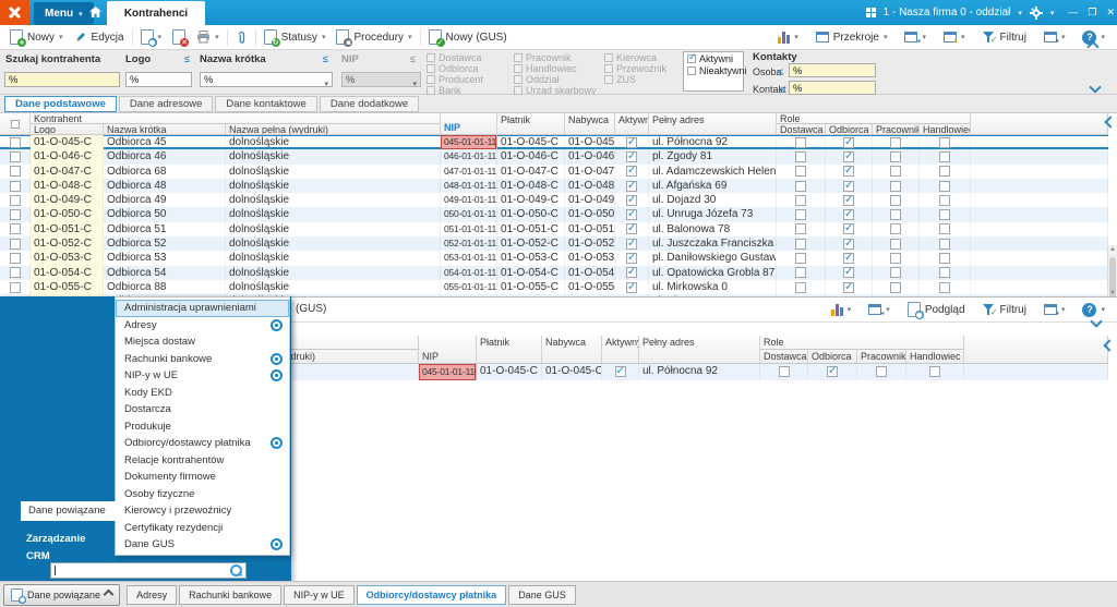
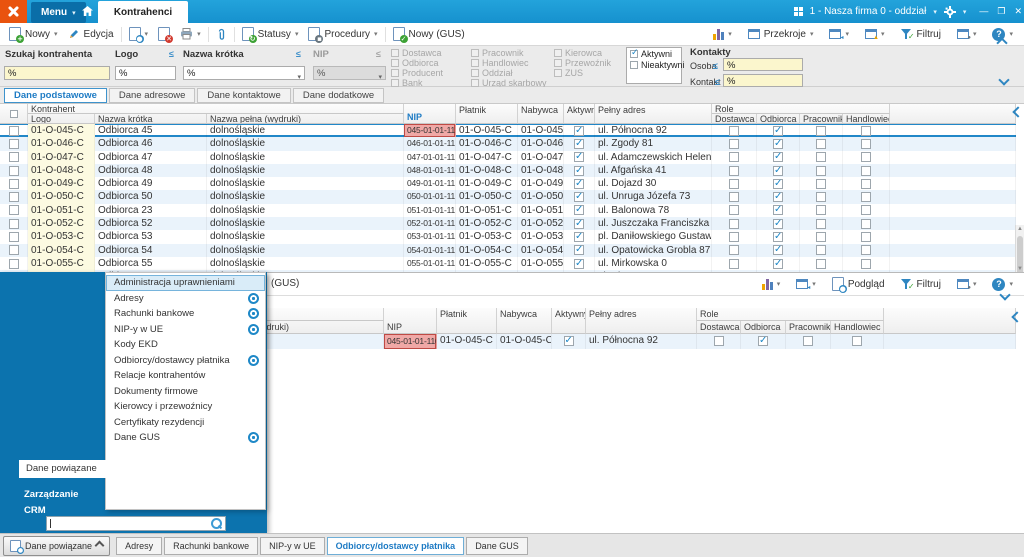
  Menu
  Kontrahenci
  1 - Nasza firma 0 - oddział
  —
  ❐
  ✕
  +
  Nowy
  Edycja
  ●
  ✕
  ↻
  Statusy
  ▪
  Procedury
  ✓
  Nowy (GUS)
  Przekroje
  ✓
  Filtruj
  ?
  Szukaj kontrahenta
  %
  Logo
  ≤
  %
  Nazwa krótka
  ≤
  %
  NIP
  ≤
  %
  Dostawca
  Odbiorca
  Producent
  Bank
  Pracownik
  Handlowiec
  Oddział
  Urząd skarbowy
  Kierowca
  Przewoźnik
  ZUS
  Aktywni
  Nieaktywni
  Kontakty
  Osoba
  ≤
  %
  Kontakt
  ≤
  %
  Dane podstawowe
  Dane adresowe
  Dane kontaktowe
  Dane dodatkowe
  Kontrahent
  Logo
  Nazwa krótka
  Nazwa pełna (wydruki)
  NIP
  Płatnik
  Nabywca
  Aktywn
  Pełny adres
  Role
  Dostawca
  Odbiorca
  Pracownik
  Handlowie
  01-O-045-C
  Odbiorca 45
  dolnośląskie
  045-01-01-11
  01-O-045-C
  01-O-045
  ul. Północna 92
  01-O-046-C
  Odbiorca 46
  dolnośląskie
  046-01-01-11
  01-O-046-C
  01-O-046
  pl. Zgody 81
  01-O-047-C
- Odbiorca 68
+ Odbiorca 47
  dolnośląskie
  047-01-01-11
  01-O-047-C
  01-O-047
  ul. Adamczewskich Helen
  01-O-048-C
  Odbiorca 48
  dolnośląskie
  048-01-01-11
  01-O-048-C
  01-O-048
- ul. Afgańska 69
+ ul. Afgańska 41
  01-O-049-C
  Odbiorca 49
  dolnośląskie
  049-01-01-11
  01-O-049-C
  01-O-049
  ul. Dojazd 30
  01-O-050-C
  Odbiorca 50
  dolnośląskie
  050-01-01-11
  01-O-050-C
  01-O-050
  ul. Unruga Józefa 73
  01-O-051-C
- Odbiorca 51
+ Odbiorca 23
  dolnośląskie
  051-01-01-11
  01-O-051-C
  01-O-051
  ul. Balonowa 78
  01-O-052-C
  Odbiorca 52
  dolnośląskie
  052-01-01-11
  01-O-052-C
  01-O-052
  ul. Juszczaka Franciszka
  01-O-053-C
  Odbiorca 53
  dolnośląskie
  053-01-01-11
  01-O-053-C
  01-O-053
  pl. Daniłowskiego Gustaw
  01-O-054-C
  Odbiorca 54
  dolnośląskie
  054-01-01-11
  01-O-054-C
  01-O-054
  ul. Opatowicka Grobla 87
  01-O-055-C
- Odbiorca 88
+ Odbiorca 55
  dolnośląskie
  055-01-01-11
  01-O-055-C
  01-O-055
  ul. Mirkowska 0
  (GUS)
  ●
  Podgląd
  ✓
  Filtruj
  ?
  NIP
  Płatnik
  Nabywca
  Aktywn
  Pełny adres
  Role
  Dostawca
  Odbiorca
  Pracownik
  Handlowiec
  045-01-01-11
  01-O-045-C
  01-O-045-C
  ul. Północna 92
  Administracja uprawnieniami
  Adresy
- Miejsca dostaw
  Rachunki bankowe
  NIP-y w UE
  Kody EKD
- Dostarcza
- Produkuje
  Odbiorcy/dostawcy płatnika
  Relacje kontrahentów
  Dokumenty firmowe
- Osoby fizyczne
  Kierowcy i przewoźnicy
  Certyfikaty rezydencji
  Dane GUS
  Dane powiązane
  Zarządzanie
  CRM
  Dane powiązane
  Adresy
  Rachunki bankowe
  NIP-y w UE
  Odbiorcy/dostawcy płatnika
  Dane GUS
